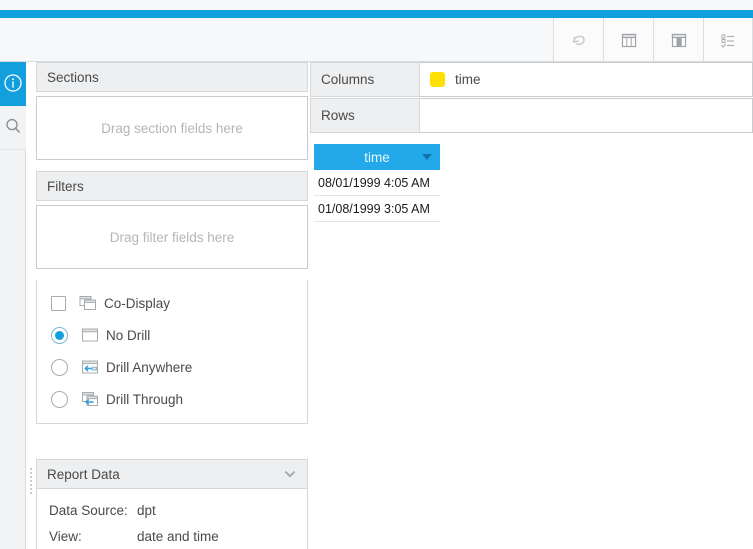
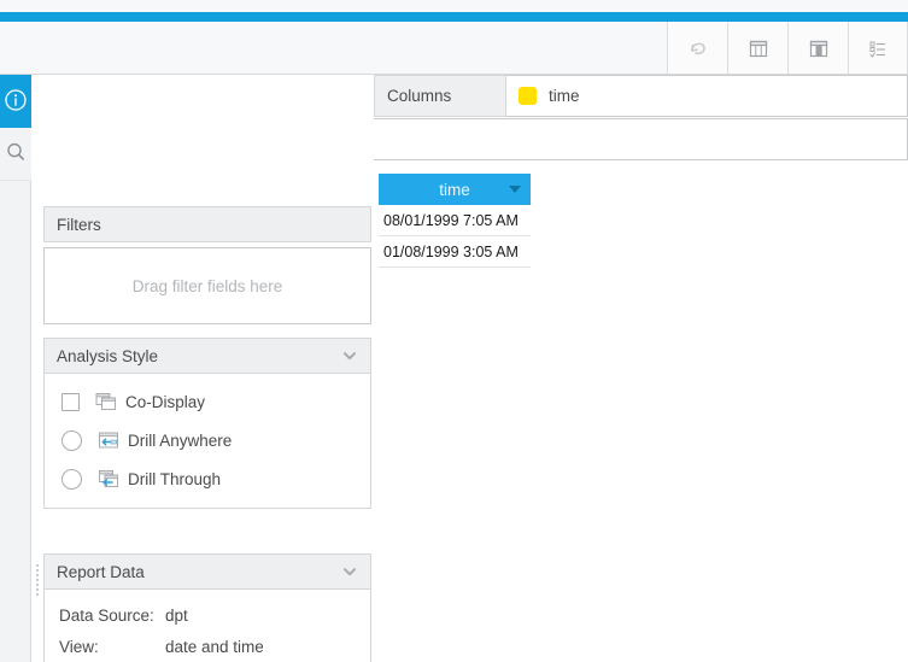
- Sections
- Drag section fields here
  Filters
  Drag filter fields here
+ Analysis Style
  Co-Display
- No Drill
  Drill Anywhere
  Drill Through
  Report Data
  Data Source:
  dpt
  View:
  date and time
  Columns
  time
- Rows
  time
- 08/01/1999 4:05 AM
+ 08/01/1999 7:05 AM
  01/08/1999 3:05 AM
